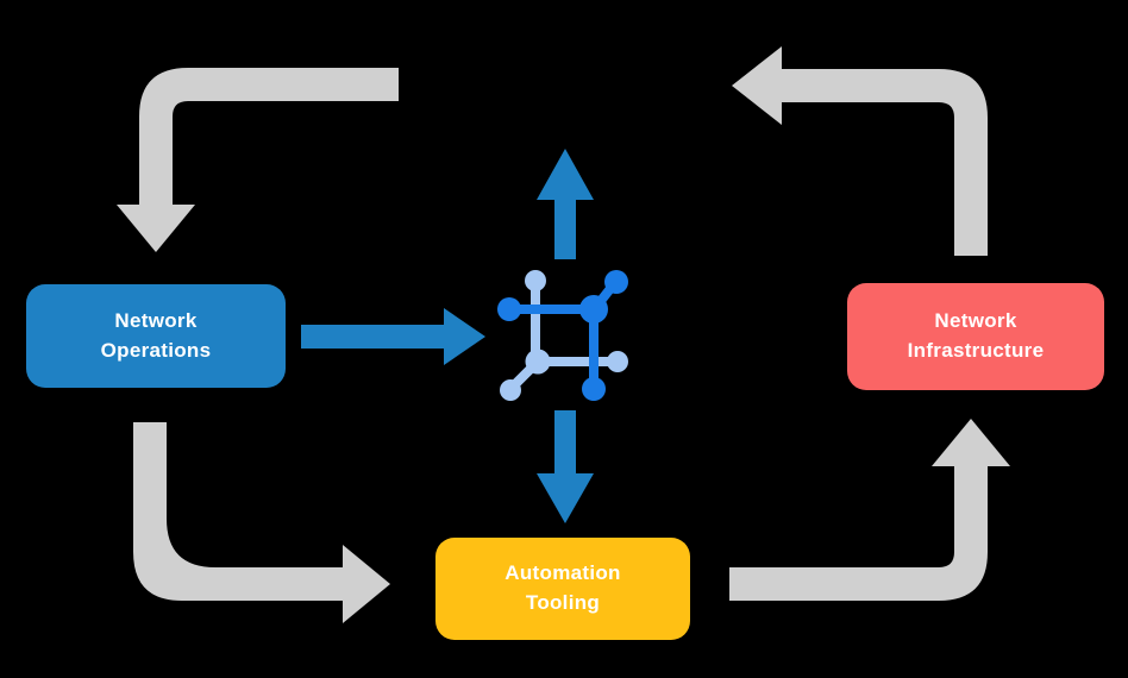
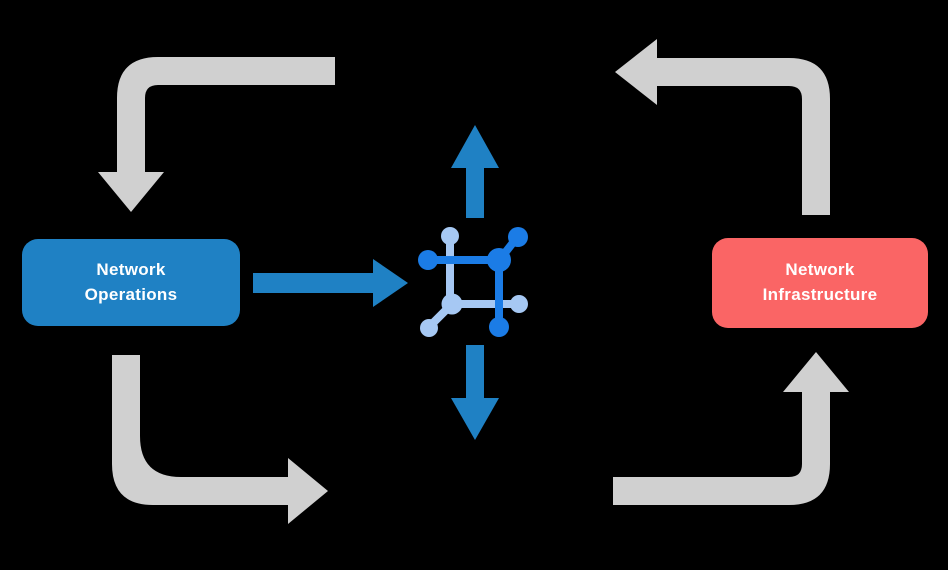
  Network
  Operations
  Network
  Infrastructure
- Automation
- Tooling
